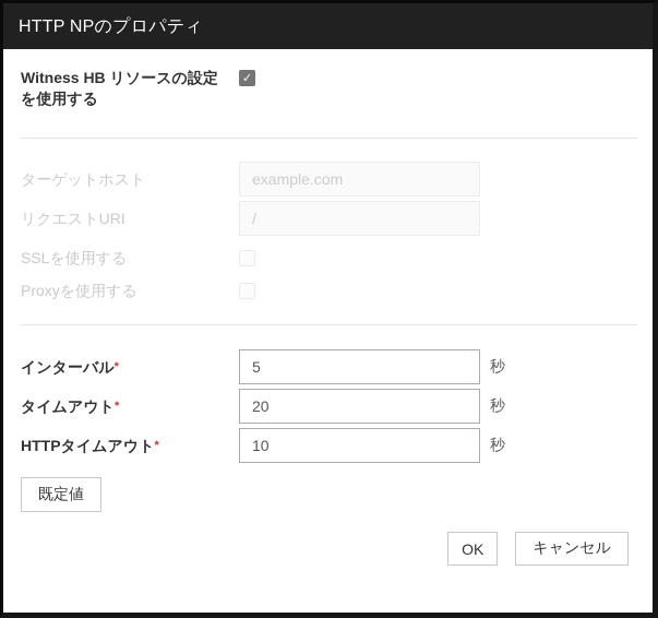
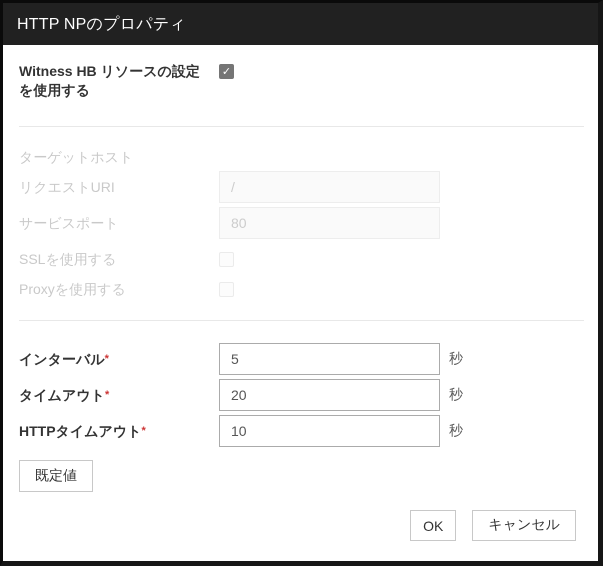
  HTTP NPのプロパティ
  Witness HB リソースの設定を使用する
  ✓
  ターゲットホスト
- example.com
  リクエストURI
  /
+ サービスポート
+ 80
  SSLを使用する
  Proxyを使用する
  インターバル*
  5
  秒
  タイムアウト*
  20
  秒
  HTTPタイムアウト*
  10
  秒
  既定値
  OK
  キャンセル
